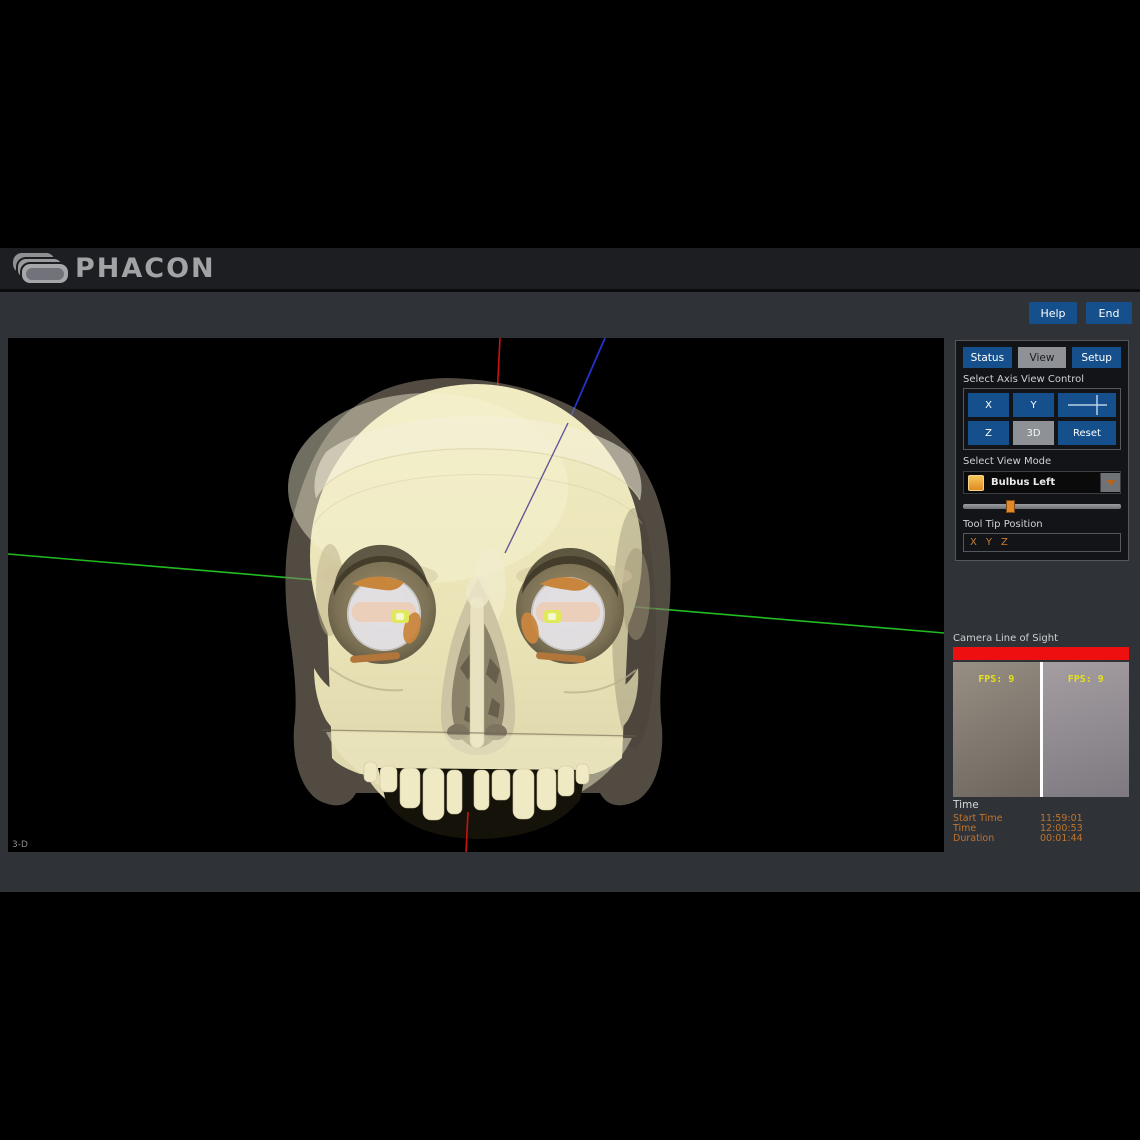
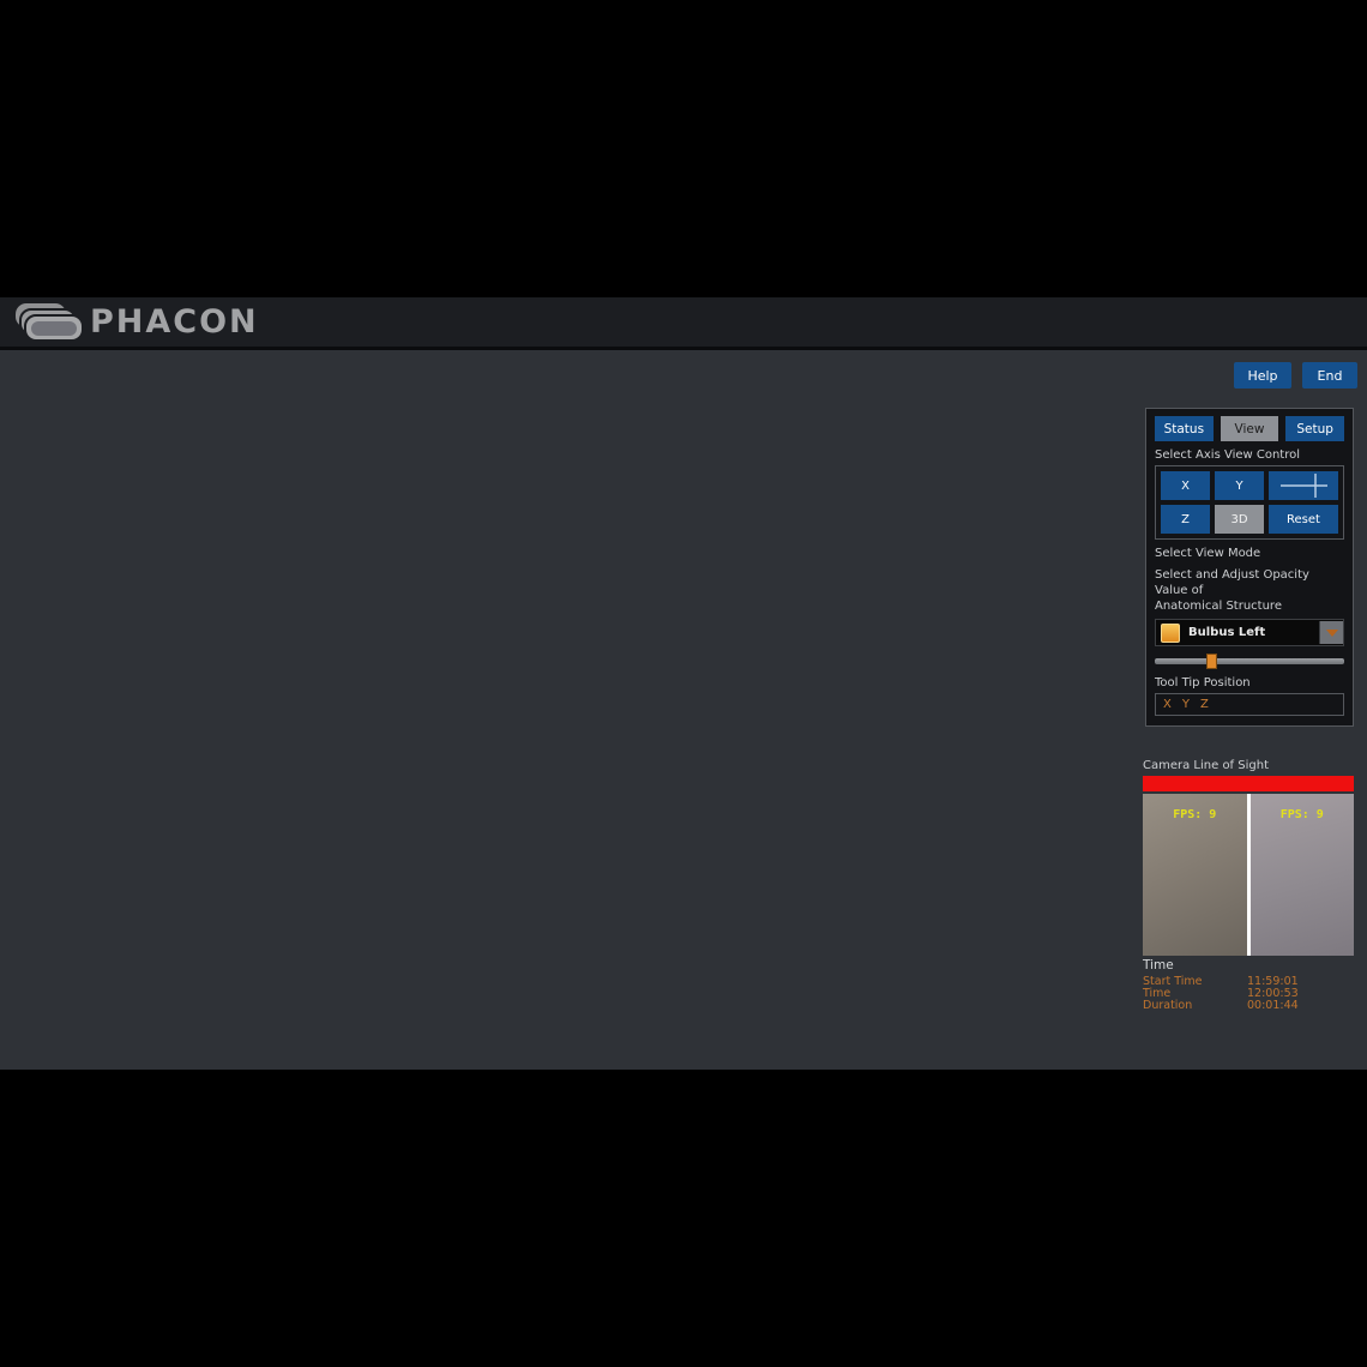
  PHACON
  Help
  End
- 3-D
  Status
  View
  Setup
  Select Axis View Control
  X
  Y
  Z
  3D
  Reset
  Select View Mode
+ Select and Adjust Opacity Value of
+ Anatomical Structure
  Bulbus Left
  Tool Tip Position
  X
  Y
  Z
  Camera Line of Sight
  FPS: 9
  FPS: 9
  Time
  Start Time
  11:59:01
  Time
  12:00:53
  Duration
  00:01:44
